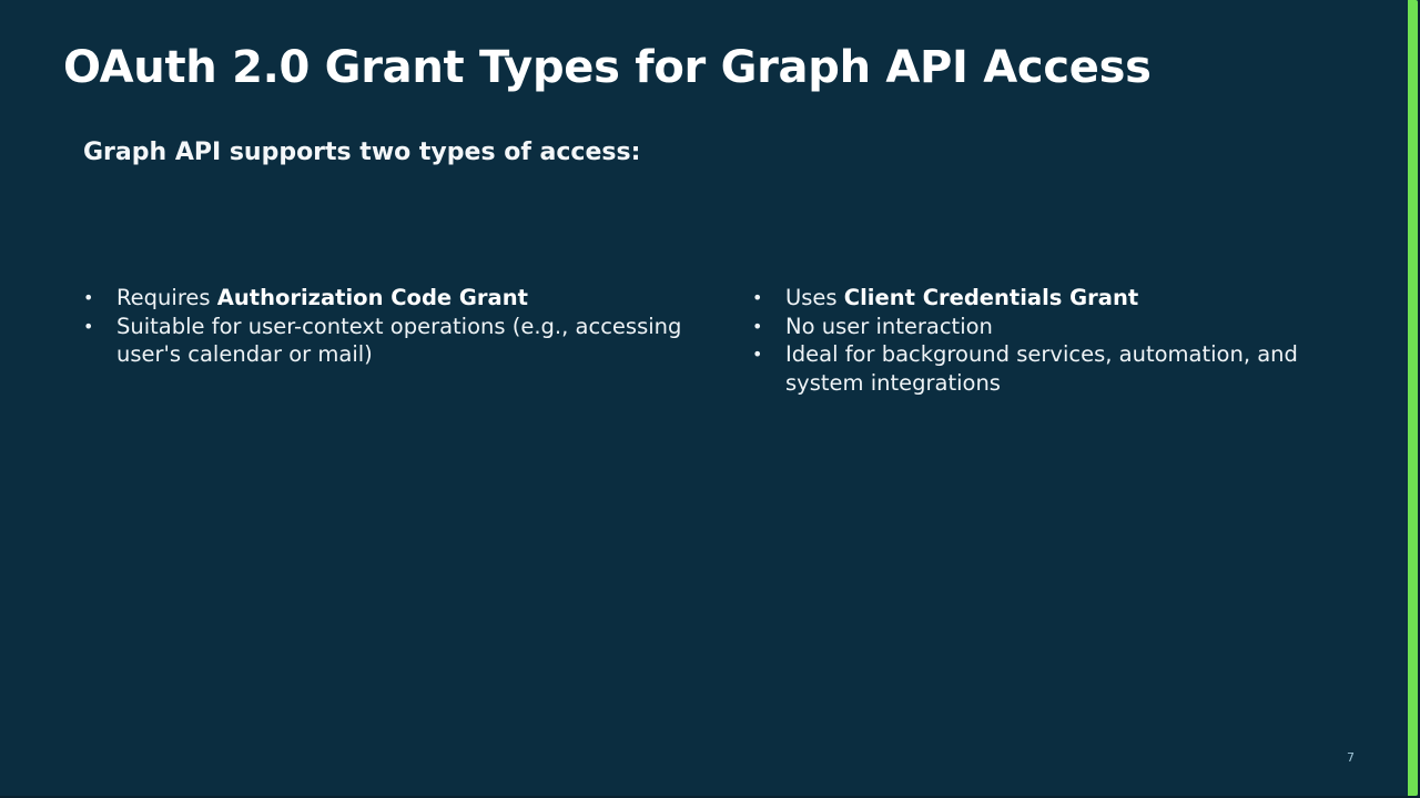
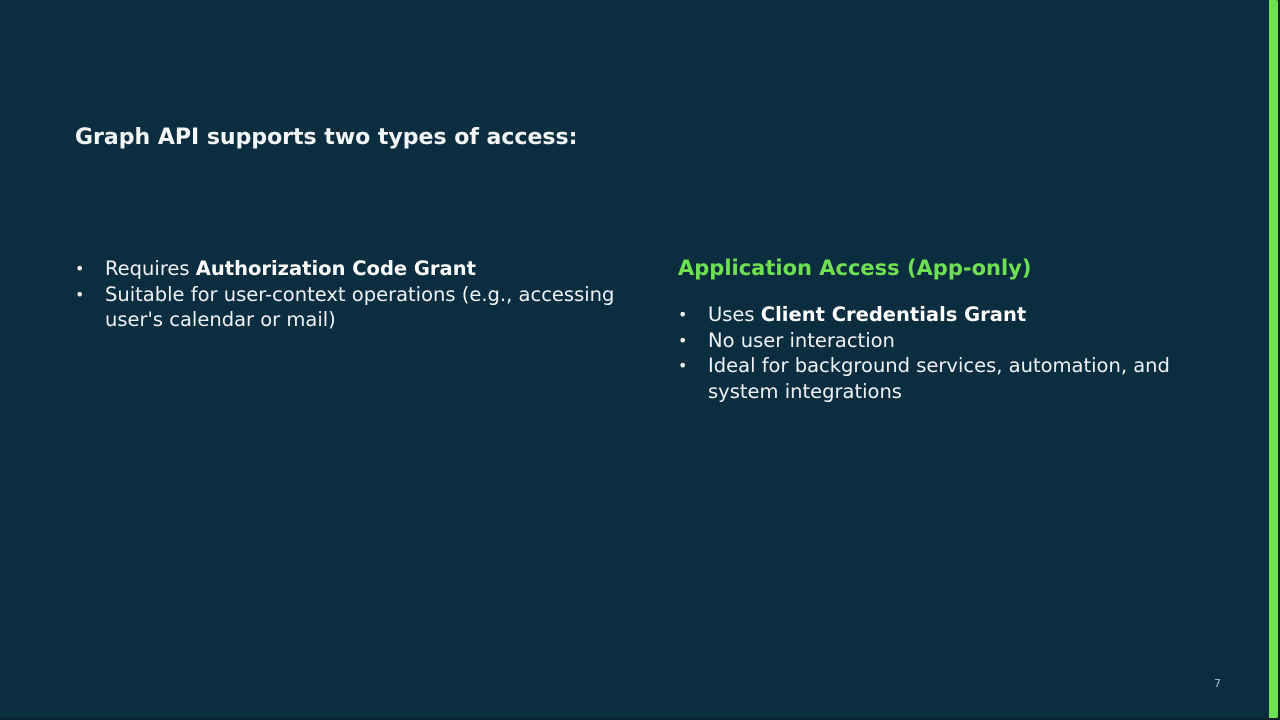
- OAuth 2.0 Grant Types for Graph API Access
  Graph API supports two types of access:
  •
  Requires Authorization Code Grant
  •
  Suitable for user-context operations (e.g., accessing user's calendar or mail)
+ Application Access (App-only)
  •
  Uses Client Credentials Grant
  •
  No user interaction
  •
  Ideal for background services, automation, and system integrations
  7
